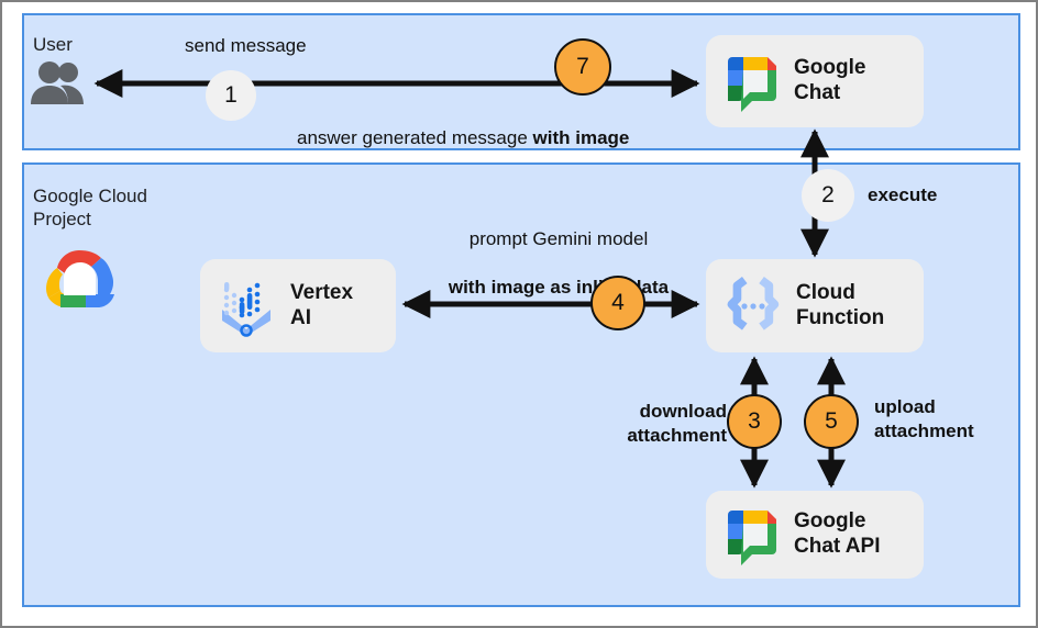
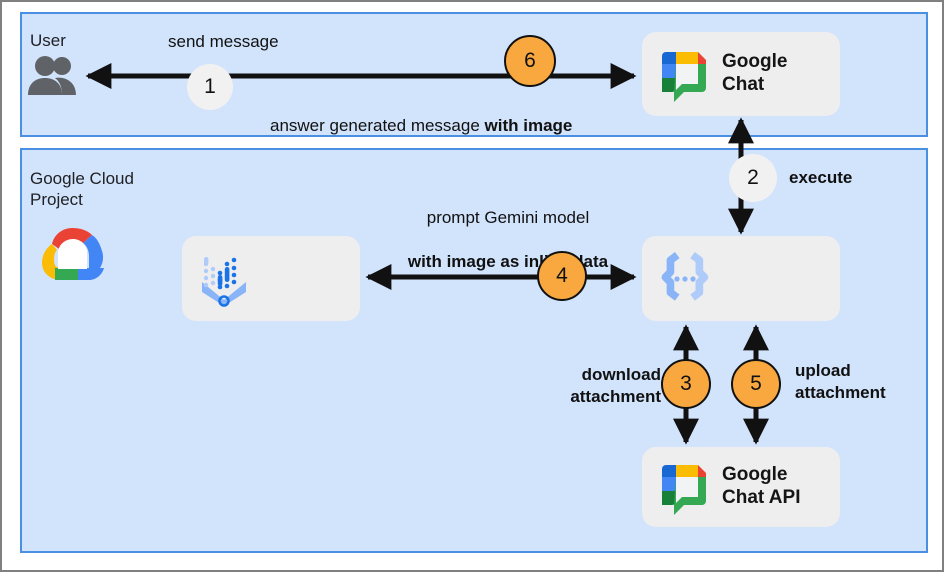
  User
  Google Cloud
  Project
  Google
  Chat
- Vertex
- AI
- Cloud
- Function
  Google
  Chat API
  send message
  answer generated message with image
  execute
  prompt Gemini model
  with image as inata
  download
  attachment
  upload
  attachment
  1
  2
  3
  4
  5
- 7
+ 6
